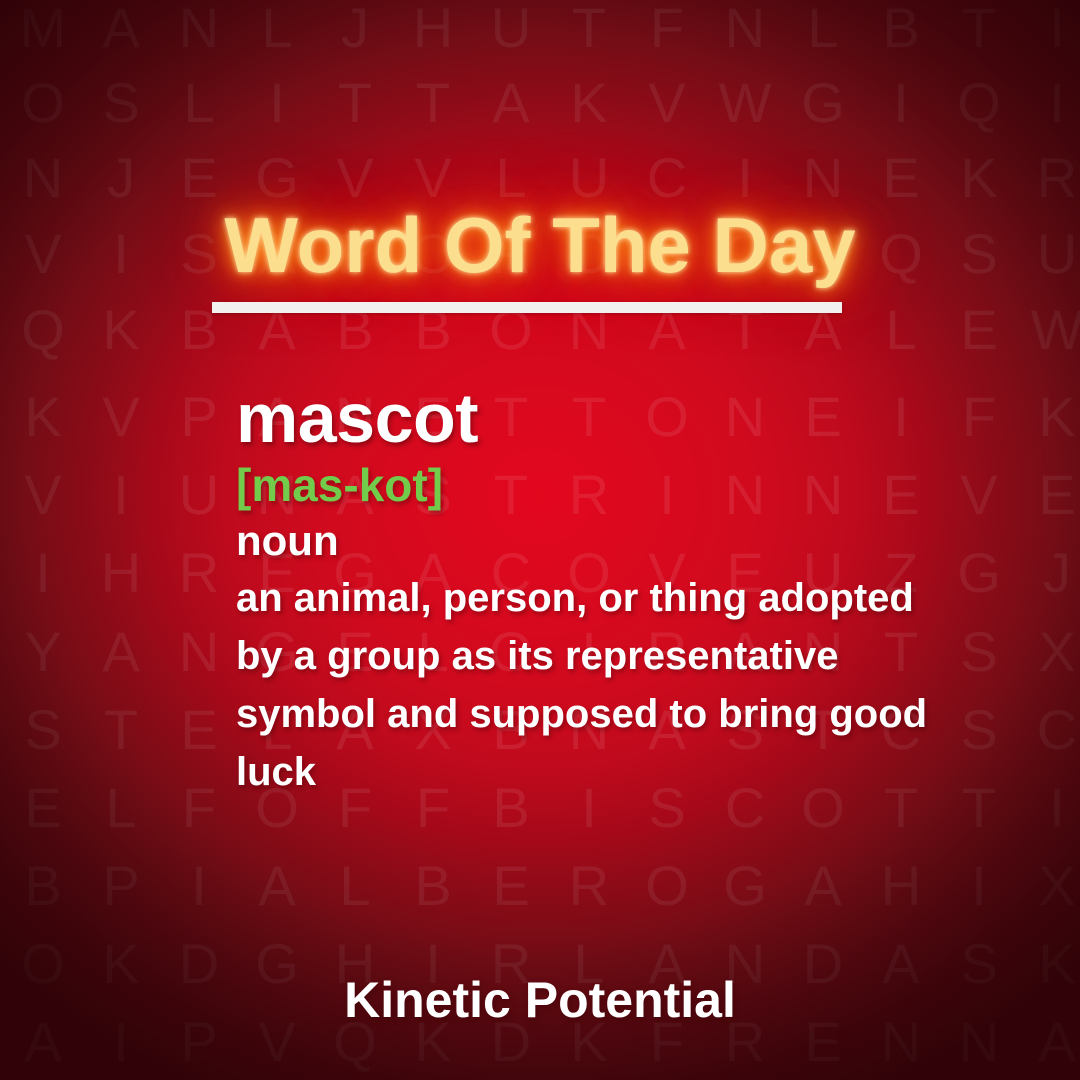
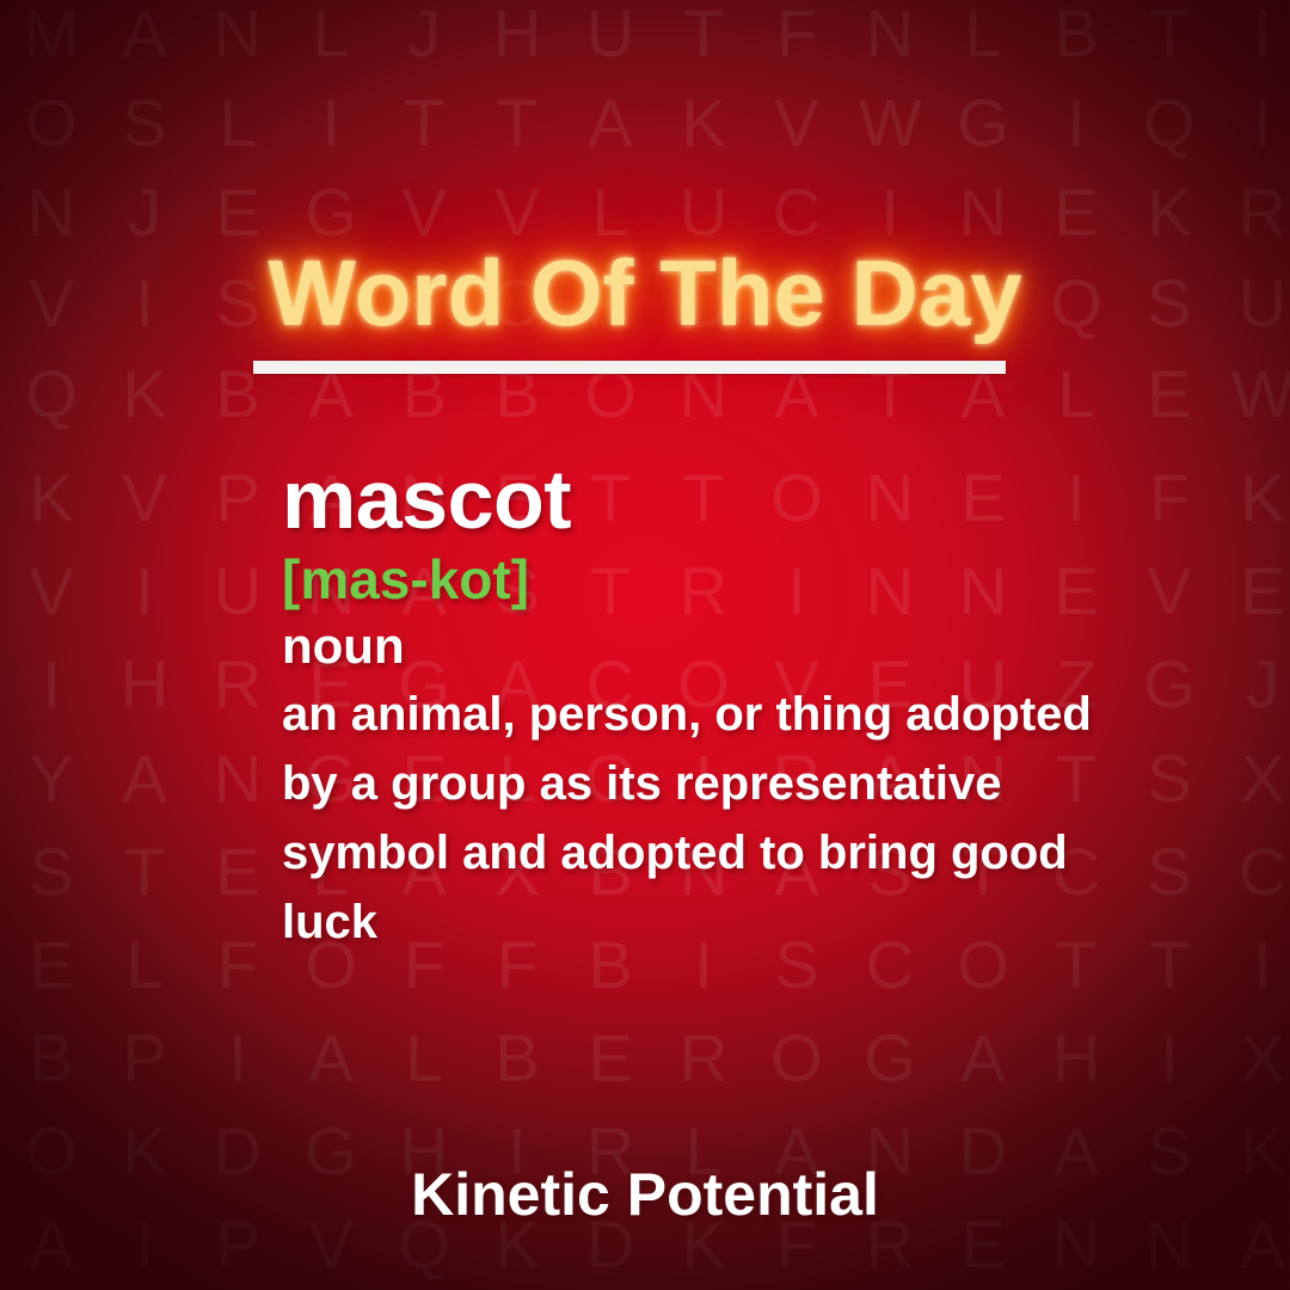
  Word Of The Day
  mascot
  [mas-kot]
  noun
- an animal, person, or thing adopted by a group as its representative symbol and supposed to bring good luck
+ an animal, person, or thing adopted by a group as its representative symbol and adopted to bring good luck
  Kinetic Potential
